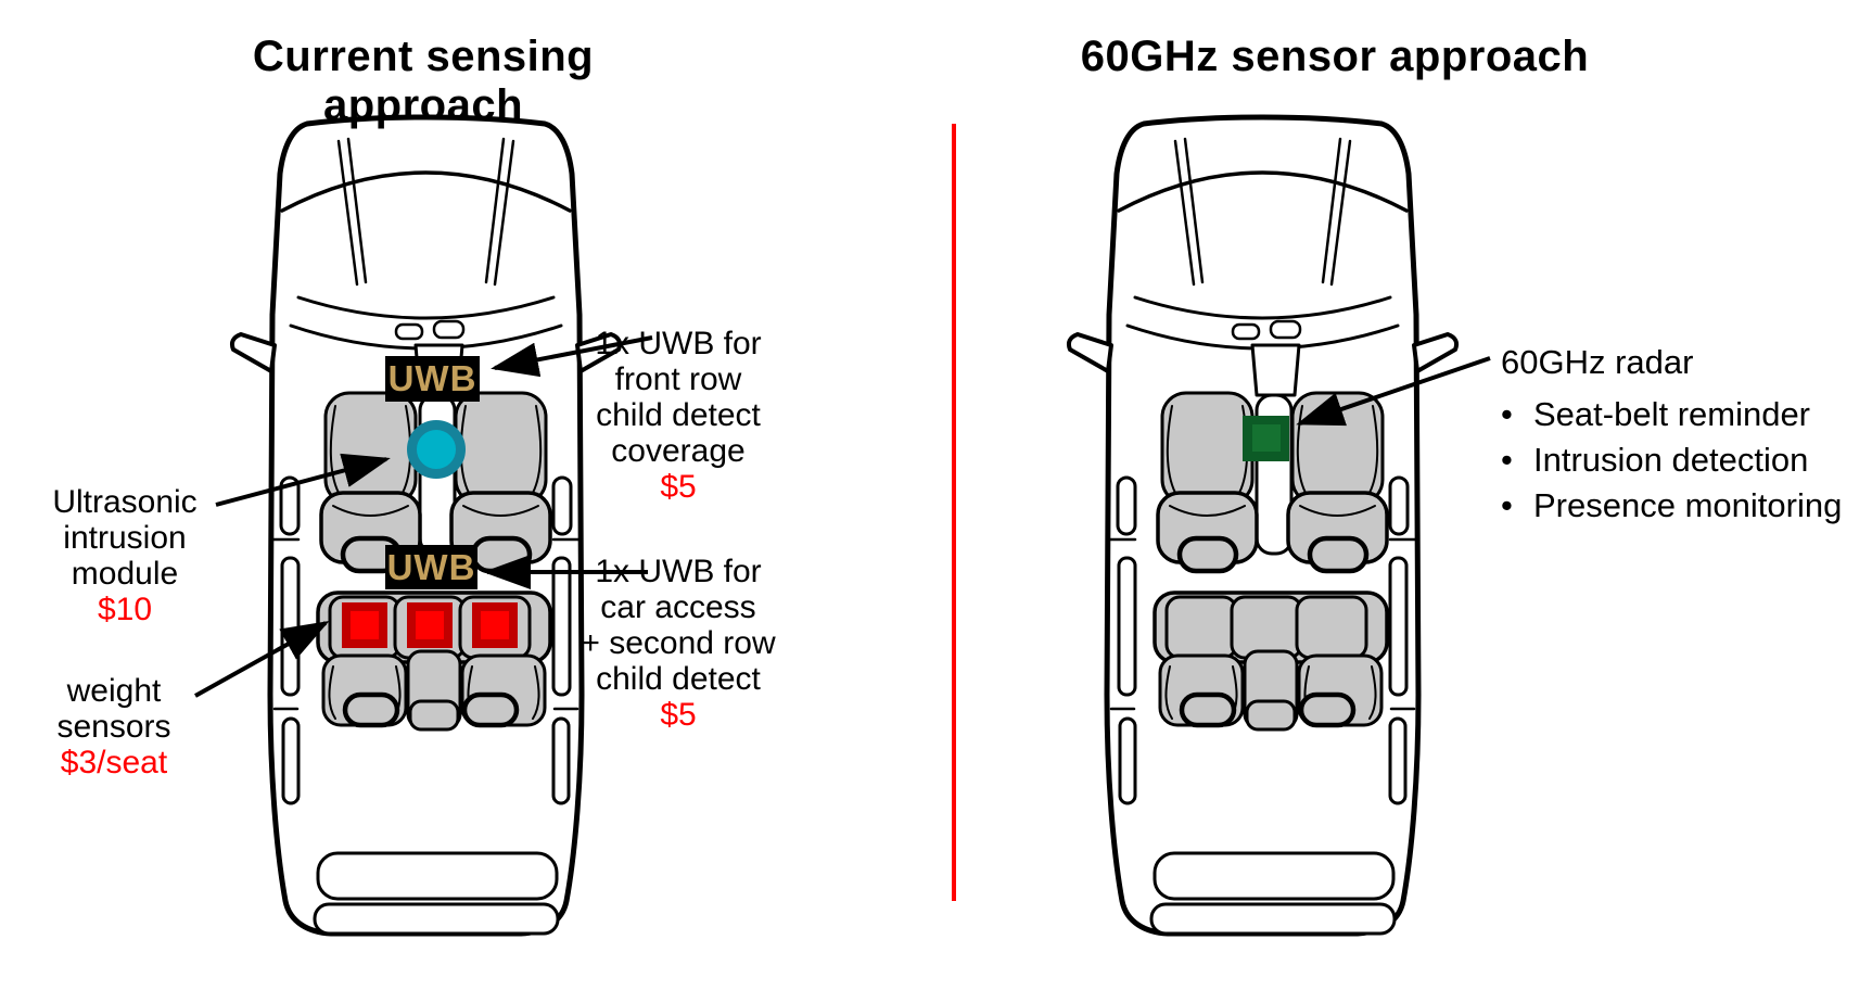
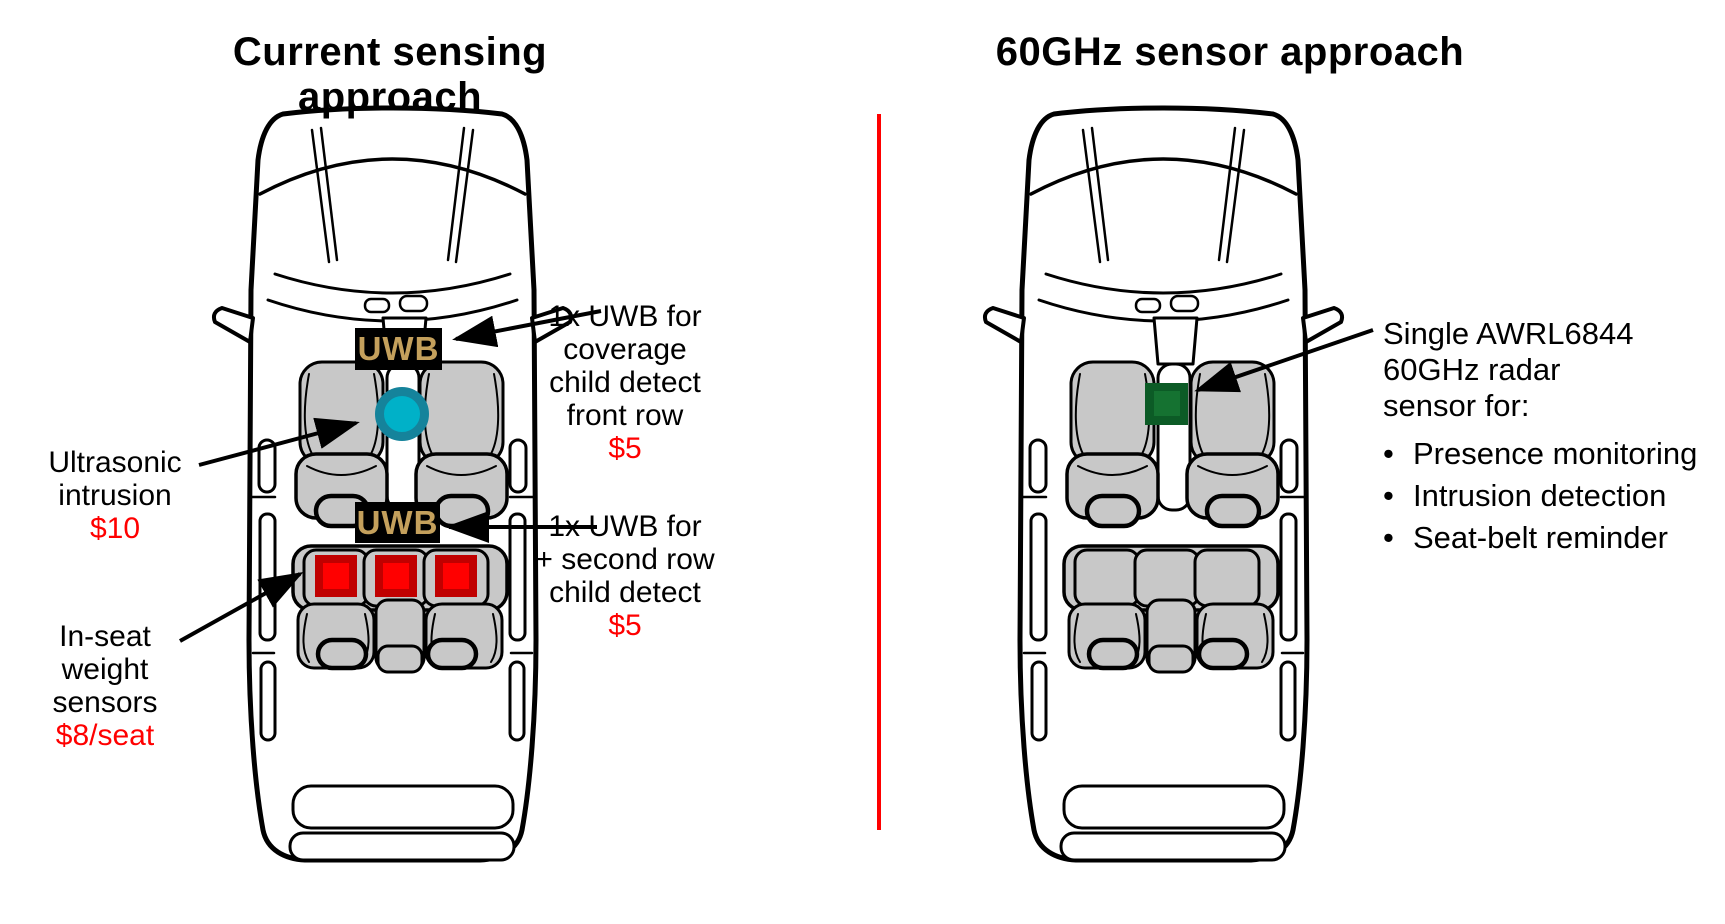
  Current sensing approach
  60GHz sensor approach
  UWB
  UWB
  1x UWB for
- front row
+ coverage
  child detect
- coverage
+ front row
  $5
  1x UWB for
- car access
  + second row
  child detect
  $5
  Ultrasonic
  intrusion
- module
  $10
+ In-seat
  weight
  sensors
- $3/seat
+ $8/seat
+ Single AWRL6844
  60GHz radar
+ sensor for:
  •
- Seat-belt reminder
+ Presence monitoring
  •
  Intrusion detection
  •
- Presence monitoring
+ Seat-belt reminder
